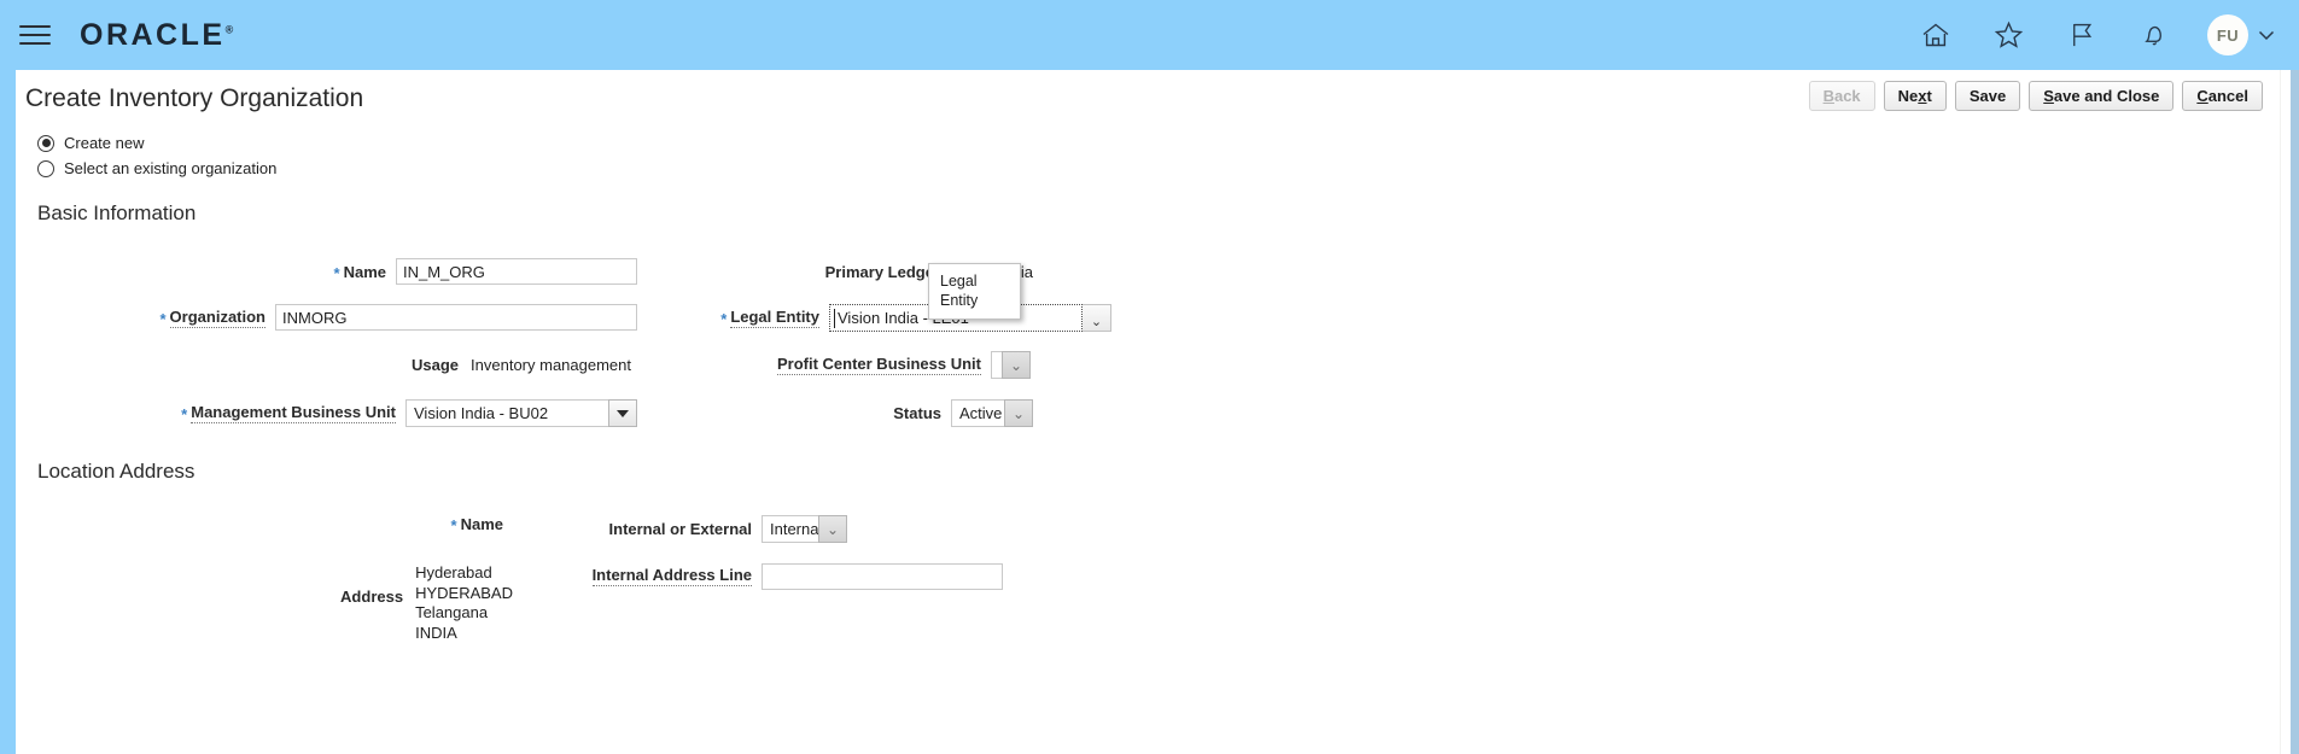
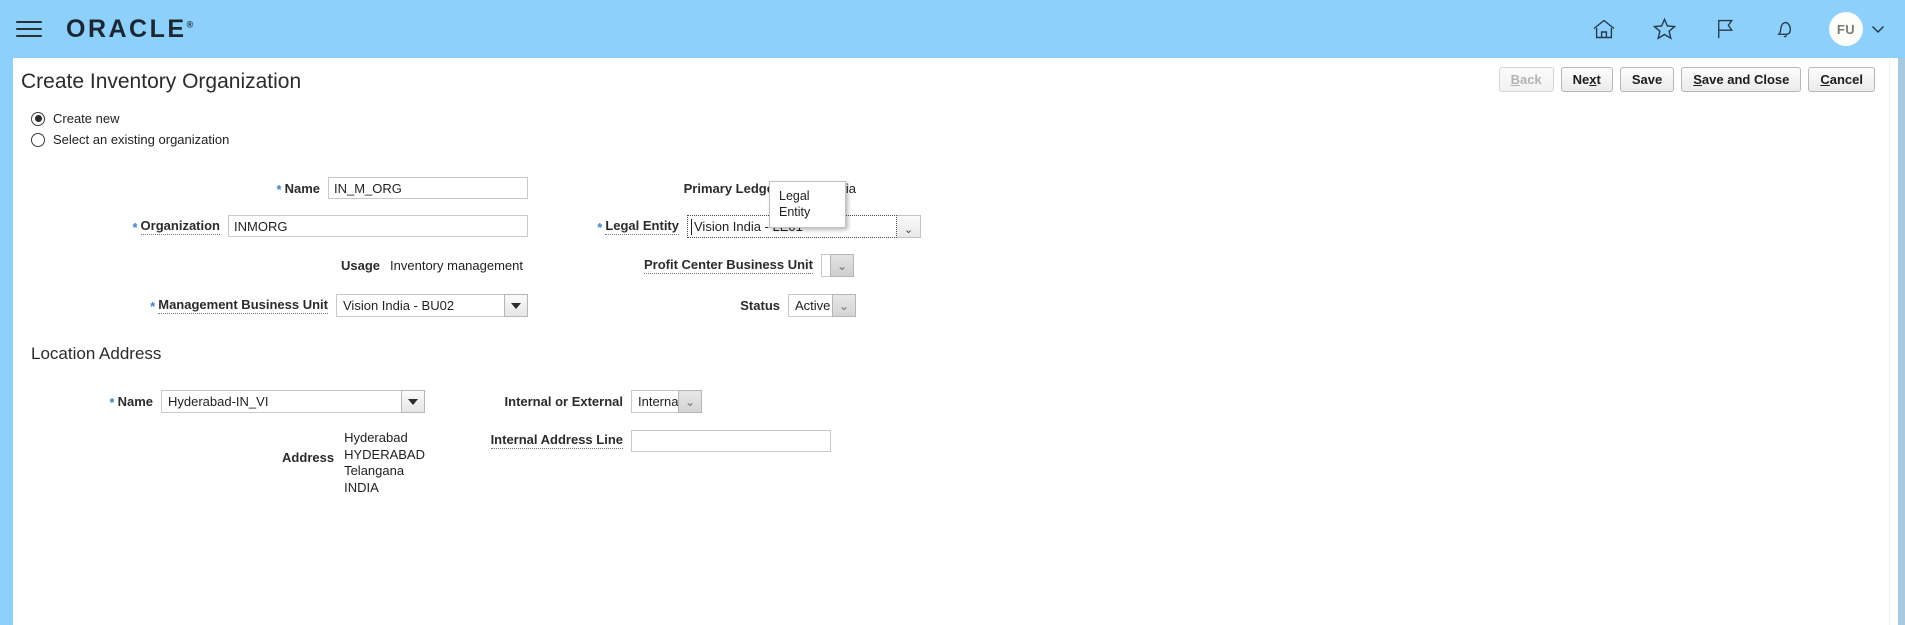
  ORACLE®
  FU
  Create Inventory Organization
  B
  ack
  Ne
  x
  t
  Save
  S
  ave and Close
  C
  ancel
  Create new
  Select an existing organization
- Basic Information
  *
  Name
  IN_M_ORG
  Primary Ledg
  *
  Organization
  INMORG
  *
  Legal Entity
  Vision India -
  ⌄
  Legal
  Entity
  Usage
  Inventory management
  Profit Center Business Unit
  ⌄
  *
  Management Business Unit
  Vision India - BU02
  Status
  Active
  ⌄
  Location Address
  *
  Name
+ Hyderabad-IN_VI
  Internal or External
  Interna
  ⌄
  Address
  Hyderabad
  HYDERABAD
  Telangana
  INDIA
  Internal Address Line
